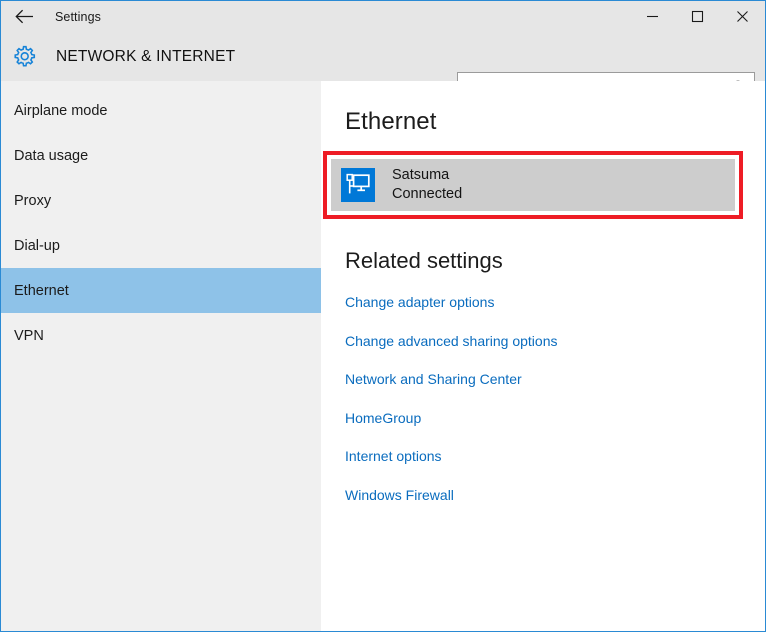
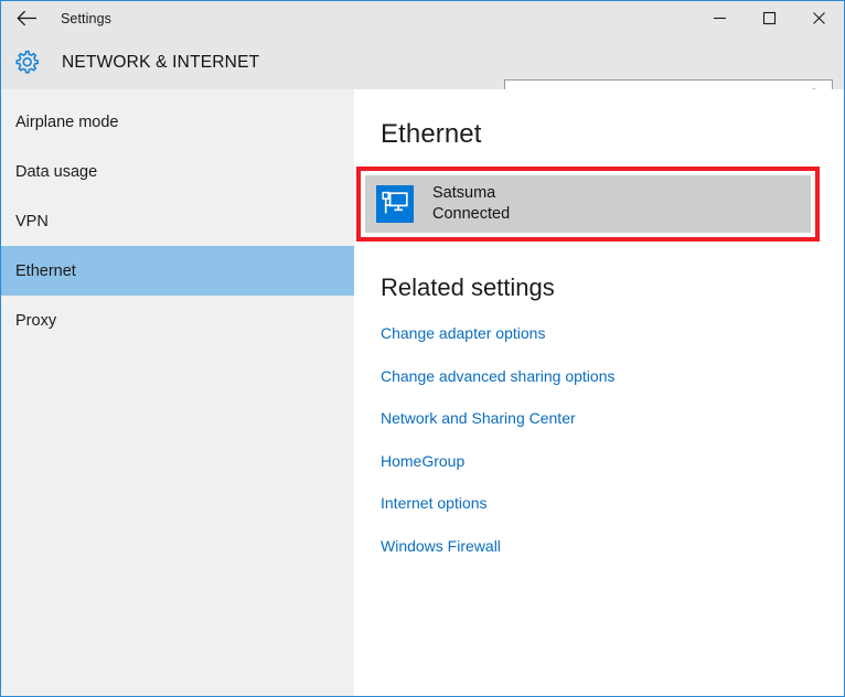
  Settings
  NETWORK & INTERNET
  Airplane mode
  Data usage
- Proxy
+ VPN
- Dial-up
  Ethernet
- VPN
+ Proxy
  Ethernet
  Satsuma
  Connected
  Related settings
  Change adapter options
  Change advanced sharing options
  Network and Sharing Center
  HomeGroup
  Internet options
  Windows Firewall
